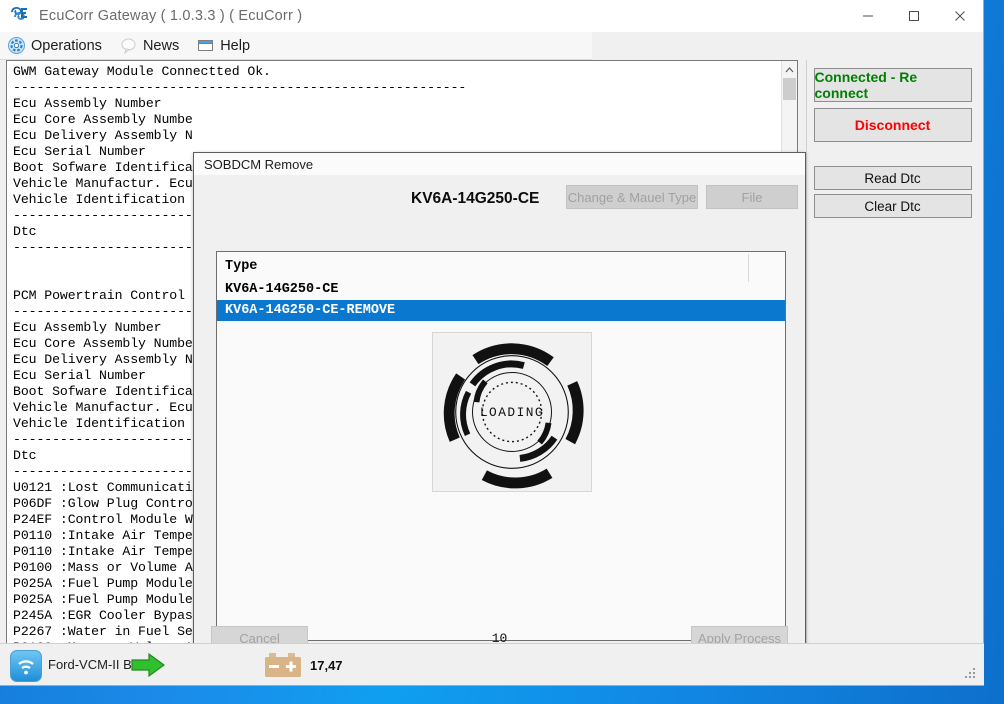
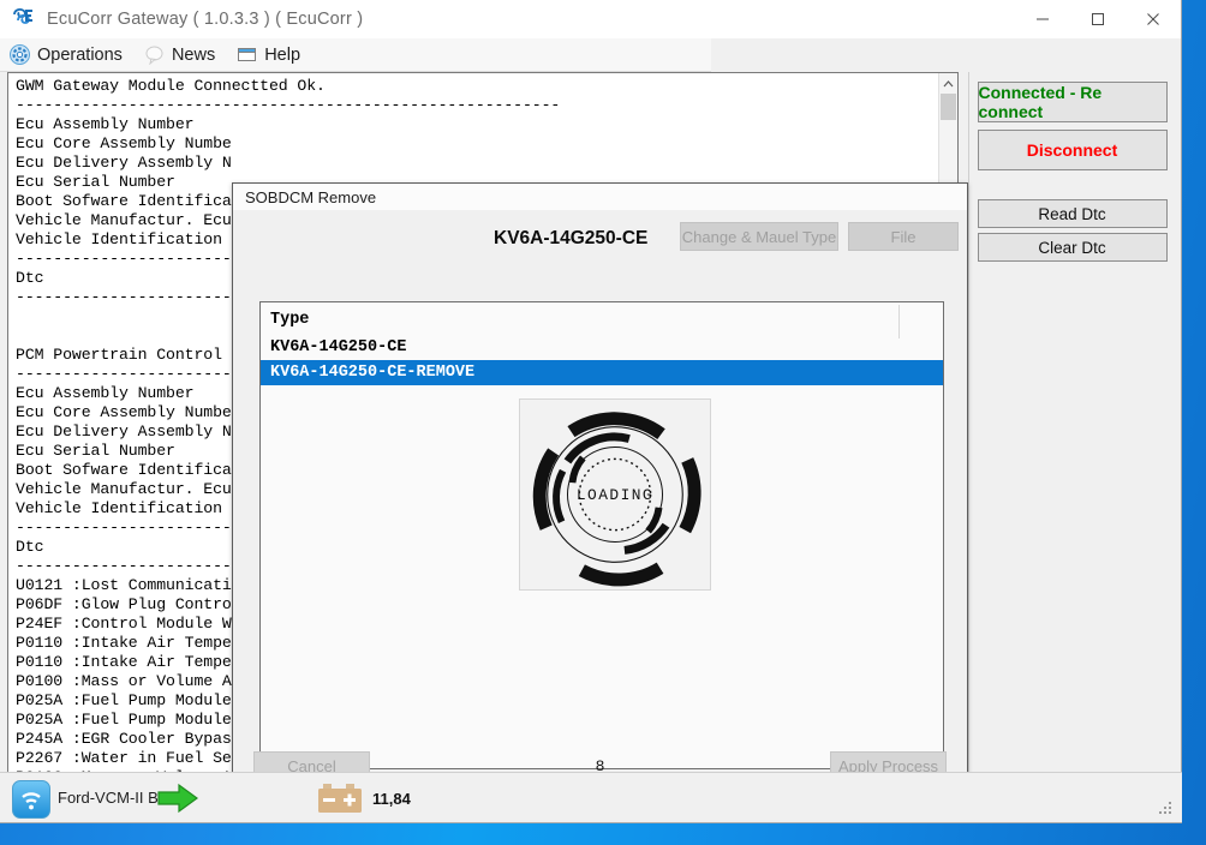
  EcuCorr Gateway ( 1.0.3.3 ) ( EcuCorr )
  Operations
  News
  Help
  GWM Gateway Module Connectted Ok.
  ----------------------------------------------------------
  Ecu Assembly Number
  Ecu Core Assembly Numbe
  Ecu Delivery Assembly N
  Ecu Serial Number
  Boot Sofware Identifica
  Vehicle Manufactur. Ecu
  Vehicle Identification
  -----------------------
  Dtc
  -----------------------
  PCM Powertrain Control
  -----------------------
  Ecu Assembly Number
  Ecu Core Assembly Numbe
  Ecu Delivery Assembly N
  Ecu Serial Number
  Boot Sofware Identifica
  Vehicle Manufactur. Ecu
  Vehicle Identification
  -----------------------
  Dtc
  -----------------------
  U0121 :Lost Communicati
  P06DF :Glow Plug Contro
  P24EF :Control Module W
  P0110 :Intake Air Tempe
  P0110 :Intake Air Tempe
  P0100 :Mass or Volume A
  P025A :Fuel Pump Module
  P025A :Fuel Pump Module
  Connected - Re connect
  Disconnect
  Read Dtc
  Clear Dtc
  SOBDCM Remove
  KV6A-14G250-CE
  Change & Mauel Type
  File
  Type
  KV6A-14G250-CE
  KV6A-14G250-CE-REMOVE
  LOADING
  Cancel
- 10
+ 8
  Apply Process
  Ford-VCM-II B
- 17,47
+ 11,84
